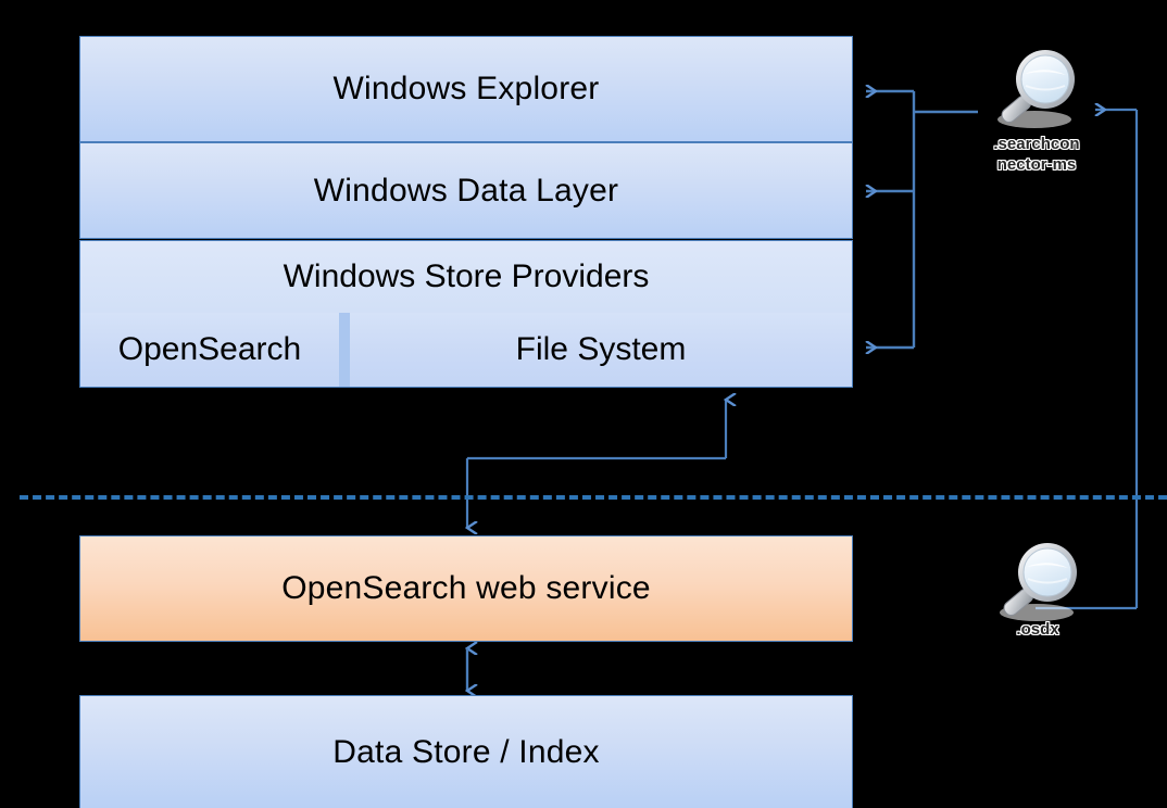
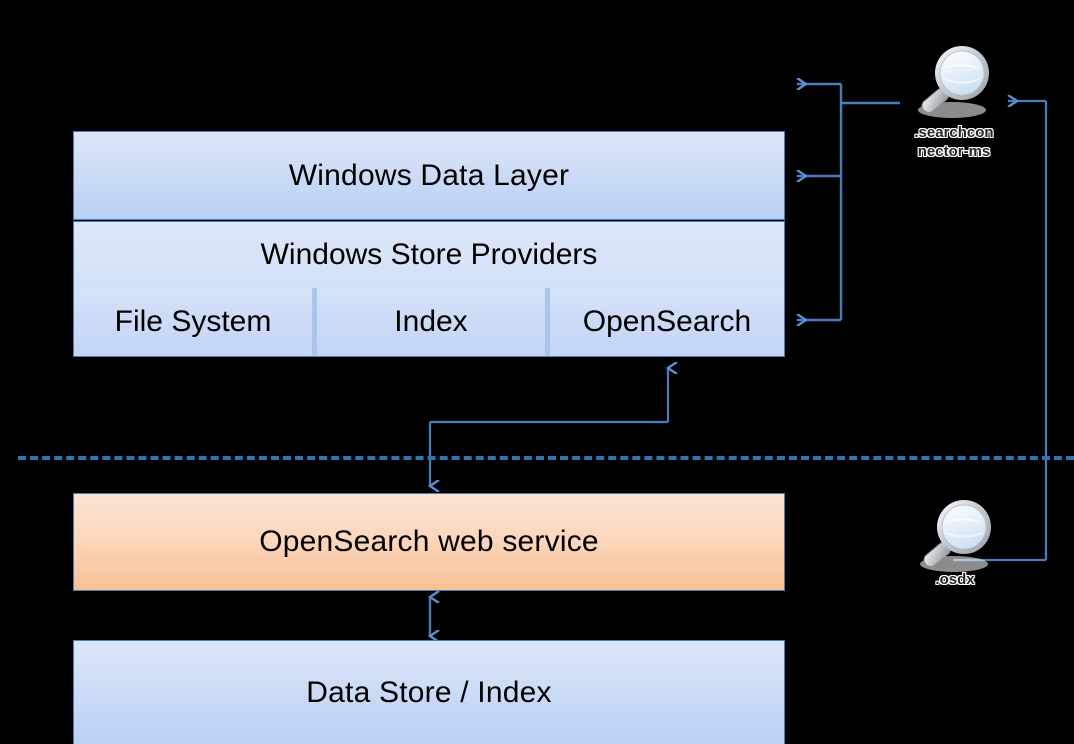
- Windows Explorer
  Windows Data Layer
  Windows Store Providers
- OpenSearch
+ File System
+ Index
- File System
+ OpenSearch
  OpenSearch web service
  Data Store / Index
  .searchcon
  nector-ms
  .osdx
